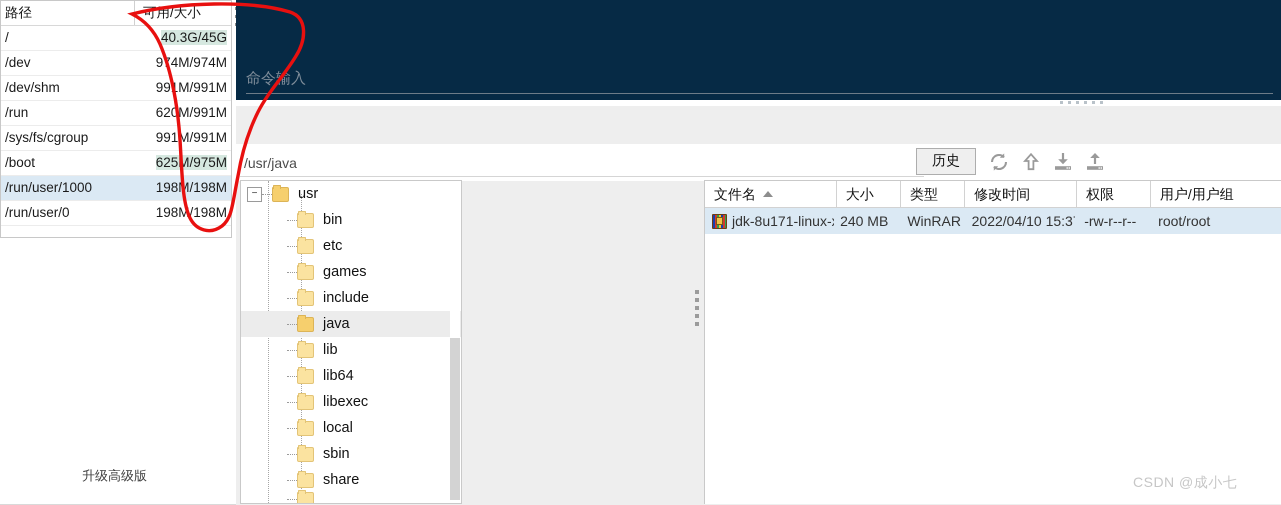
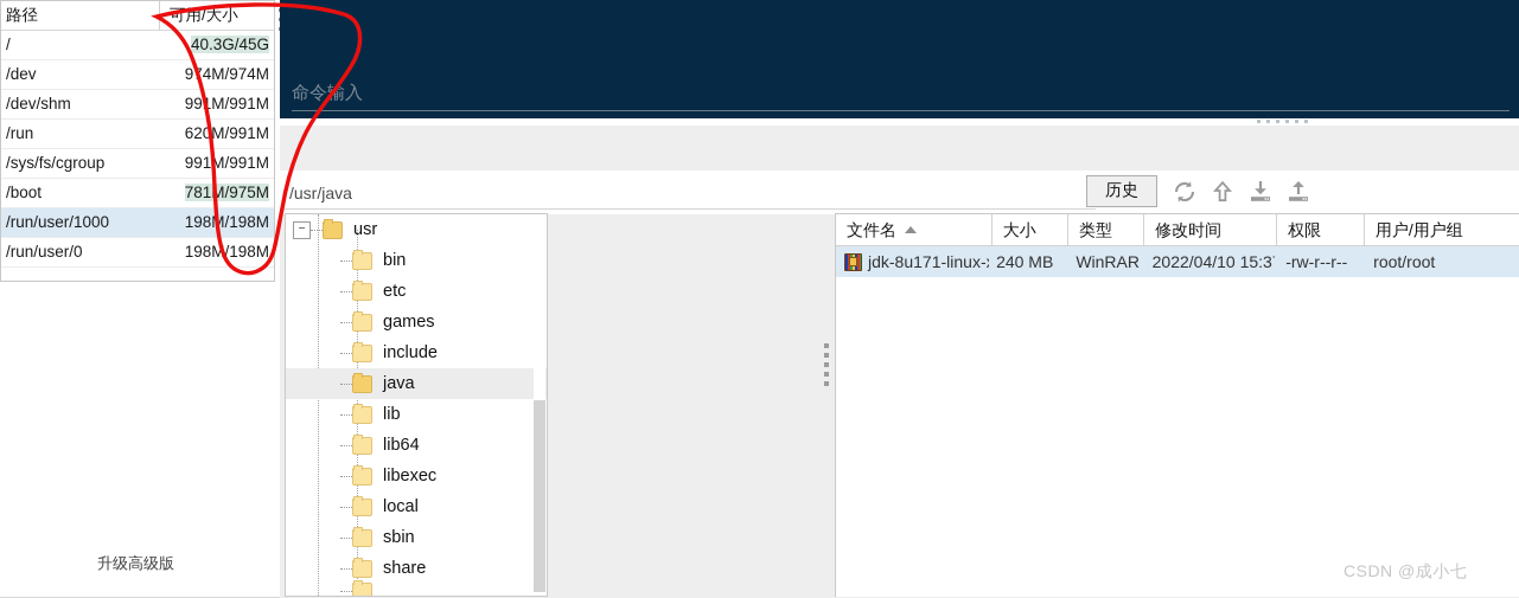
  路径	可用/大小
  /	40.3G/45G
  /dev	94M/974M
  /dev/shm	99M/991M
  /run	620M/991M
  /sys/fs/cgroup	991M/991M
- /boot	625M/975M
+ /boot	781M/975M
  /run/user/1000	198/198M
  /run/user/0	198M/198M
  命令输入
  /usr/java
  历史
  −
  usr
  bin
  etc
  games
  include
  java
  lib
  lib64
  libexec
  local
  sbin
  share
  文件名
  大小
  类型
  修改时间
  权限
  用户/用户组
  240 MB
  2022/04/10 15:3
  -rw-r--r--
  root/root
  升级高级版
  CSDN @成小七
